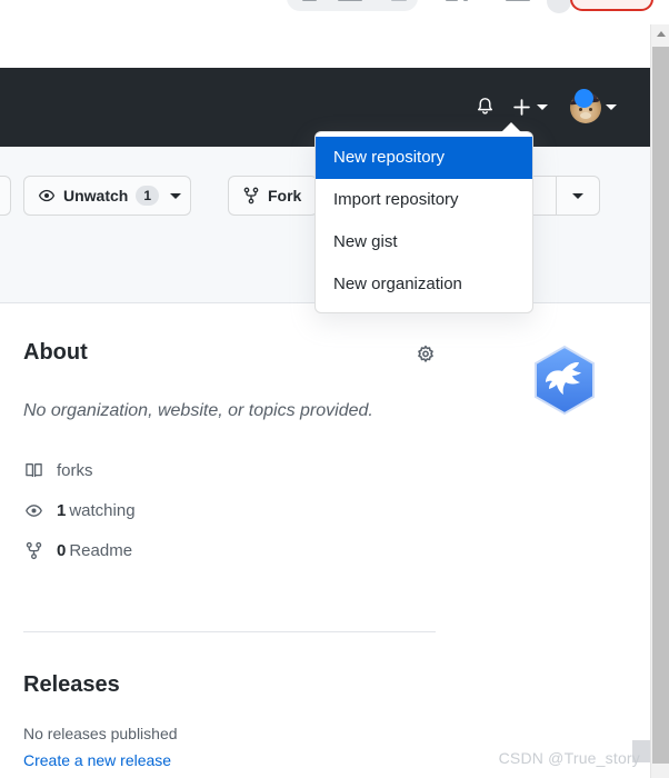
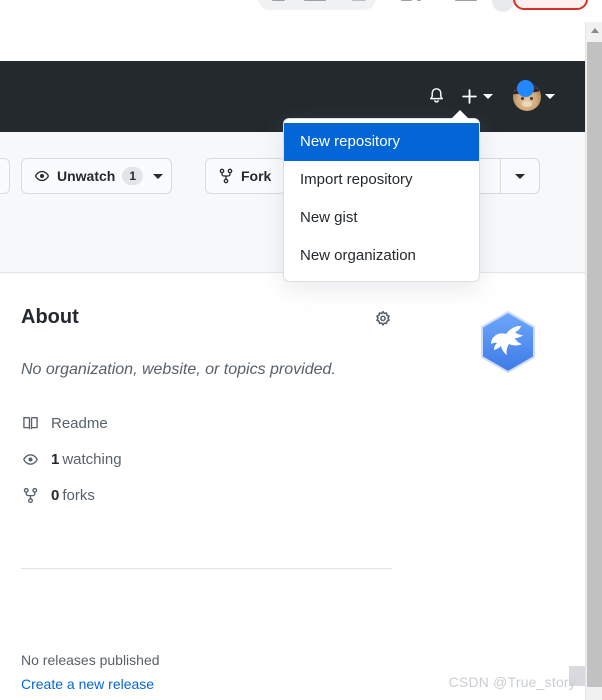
  Unwatch
  1
  Fork
  New repository
  Import repository
  New gist
  New organization
  About
  No organization, website, or topics provided.
- forks
+ Readme
  1 watching
- 0 Readme
+ 0 forks
- Releases
  No releases published
  Create a new release
  CSDN @True_story
